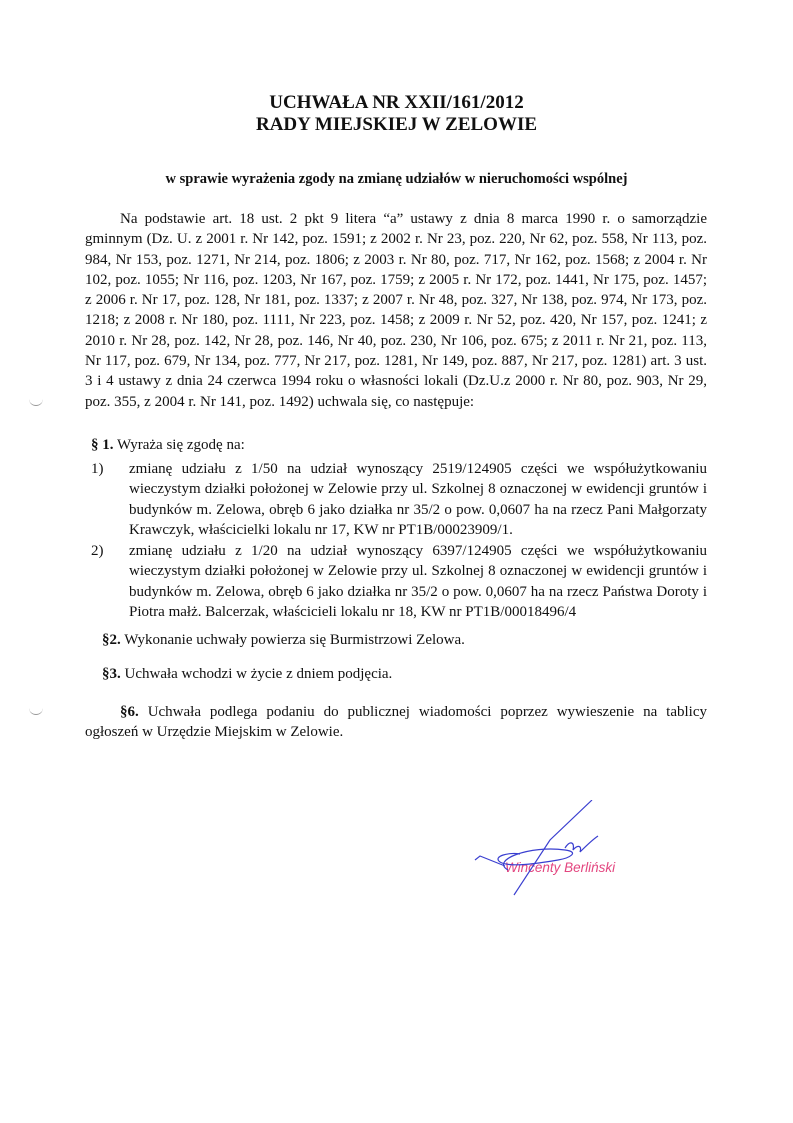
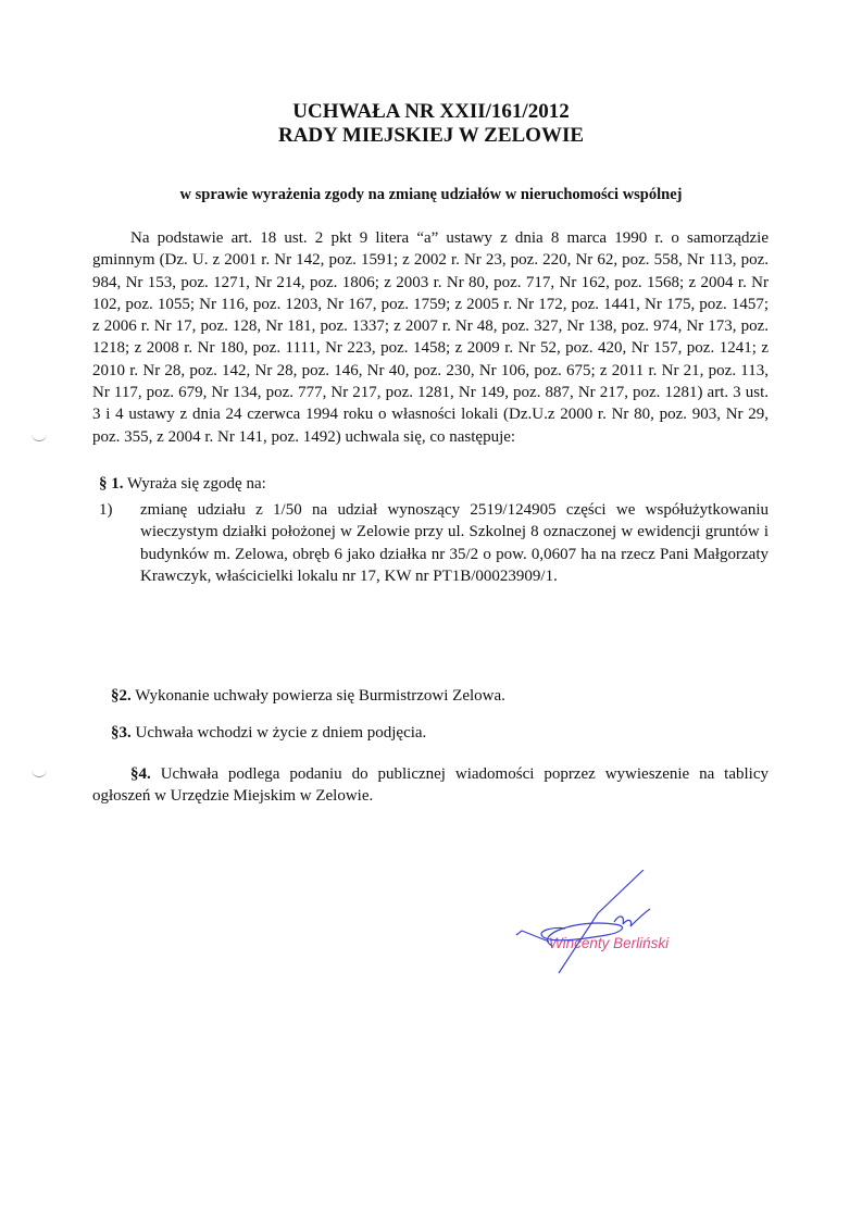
  UCHWAŁA NR XXII/161/2012
  RADY MIEJSKIEJ W ZELOWIE
  w sprawie wyrażenia zgody na zmianę udziałów w nieruchomości wspólnej
  Na podstawie art. 18 ust. 2 pkt 9 litera “a” ustawy z dnia 8 marca 1990 r. o samorządzie gminnym (Dz. U. z 2001 r. Nr 142, poz. 1591; z 2002 r. Nr 23, poz. 220, Nr 62, poz. 558, Nr 113, poz. 984, Nr 153, poz. 1271, Nr 214, poz. 1806; z 2003 r. Nr 80, poz. 717, Nr 162, poz. 1568; z 2004 r. Nr 102, poz. 1055; Nr 116, poz. 1203, Nr 167, poz. 1759; z 2005 r. Nr 172, poz. 1441, Nr 175, poz. 1457; z 2006 r. Nr 17, poz. 128, Nr 181, poz. 1337; z 2007 r. Nr 48, poz. 327, Nr 138, poz. 974, Nr 173, poz. 1218; z 2008 r. Nr 180, poz. 1111, Nr 223, poz. 1458; z 2009 r. Nr 52, poz. 420, Nr 157, poz. 1241; z 2010 r. Nr 28, poz. 142, Nr 28, poz. 146, Nr 40, poz. 230, Nr 106, poz. 675; z 2011 r. Nr 21, poz. 113, Nr 117, poz. 679, Nr 134, poz. 777, Nr 217, poz. 1281, Nr 149, poz. 887, Nr 217, poz. 1281) art. 3 ust. 3 i 4 ustawy z dnia 24 czerwca 1994 roku o własności lokali (Dz.U.z 2000 r. Nr 80, poz. 903, Nr 29, poz. 355, z 2004 r. Nr 141, poz. 1492) uchwala się, co następuje:
  § 1. Wyraża się zgodę na:
  1)
  zmianę udziału z 1/50 na udział wynoszący 2519/124905 części we współużytkowaniu wieczystym działki położonej w Zelowie przy ul. Szkolnej 8 oznaczonej w ewidencji gruntów i budynków m. Zelowa, obręb 6 jako działka nr 35/2 o pow. 0,0607 ha na rzecz Pani Małgorzaty Krawczyk, właścicielki lokalu nr 17, KW nr PT1B/00023909/1.
- 2)
- zmianę udziału z 1/20 na udział wynoszący 6397/124905 części we współużytkowaniu wieczystym działki położonej w Zelowie przy ul. Szkolnej 8 oznaczonej w ewidencji gruntów i budynków m. Zelowa, obręb 6 jako działka nr 35/2 o pow. 0,0607 ha na rzecz Państwa Doroty i Piotra małż. Balcerzak, właścicieli lokalu nr 18, KW nr PT1B/00018496/4
  §2. Wykonanie uchwały powierza się Burmistrzowi Zelowa.
  §3. Uchwała wchodzi w życie z dniem podjęcia.
- §6. Uchwała podlega podaniu do publicznej wiadomości poprzez wywieszenie na tablicy ogłoszeń w Urzędzie Miejskim w Zelowie.
+ §4. Uchwała podlega podaniu do publicznej wiadomości poprzez wywieszenie na tablicy ogłoszeń w Urzędzie Miejskim w Zelowie.
  Winenty Berliński
